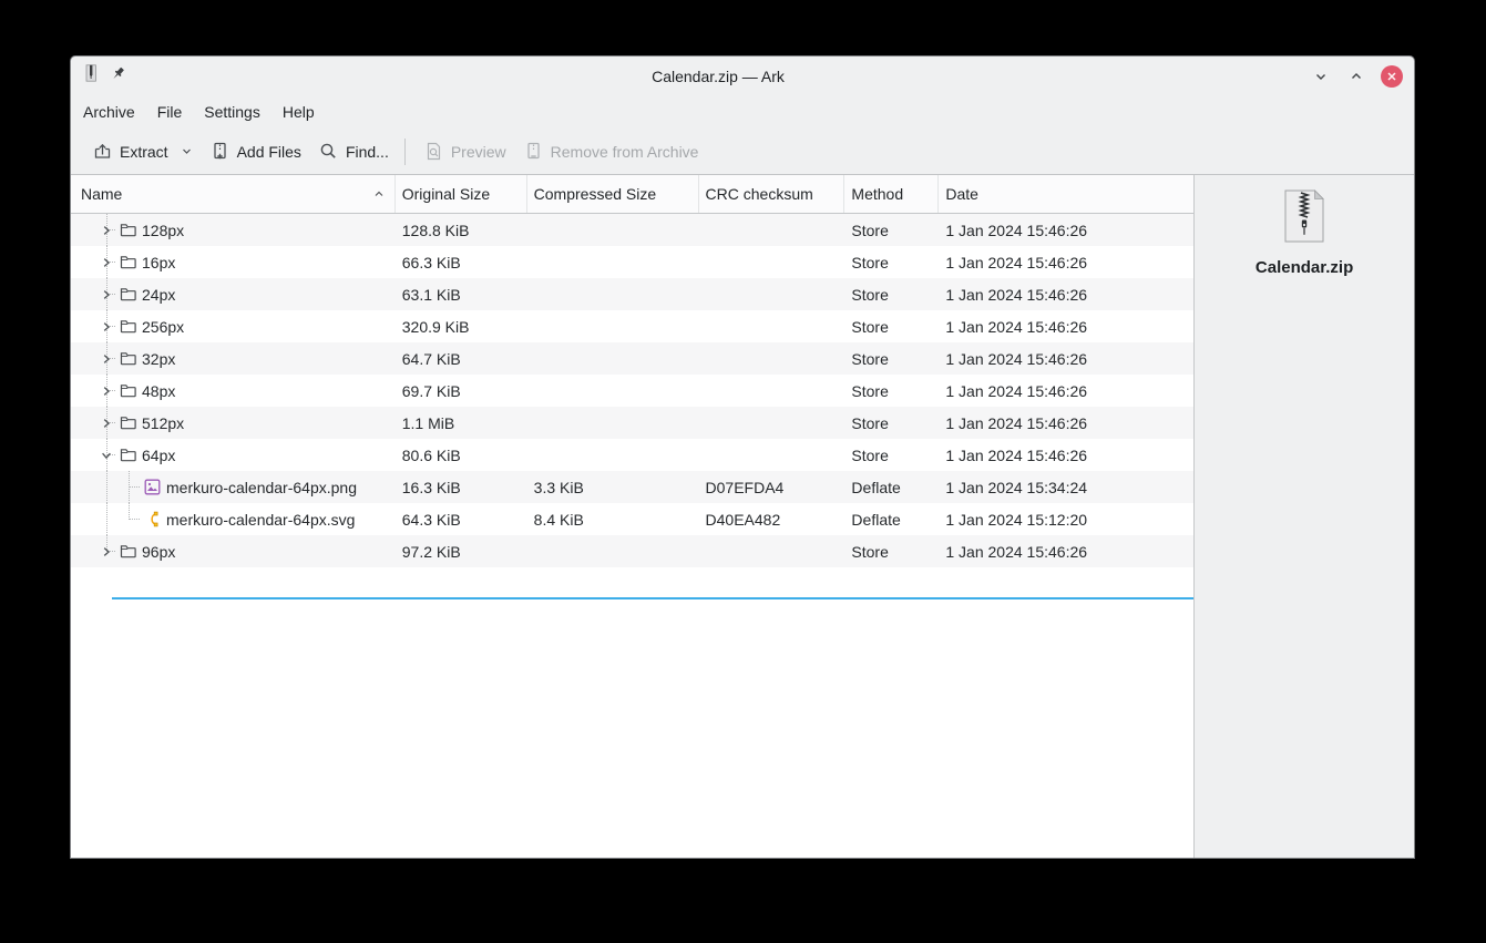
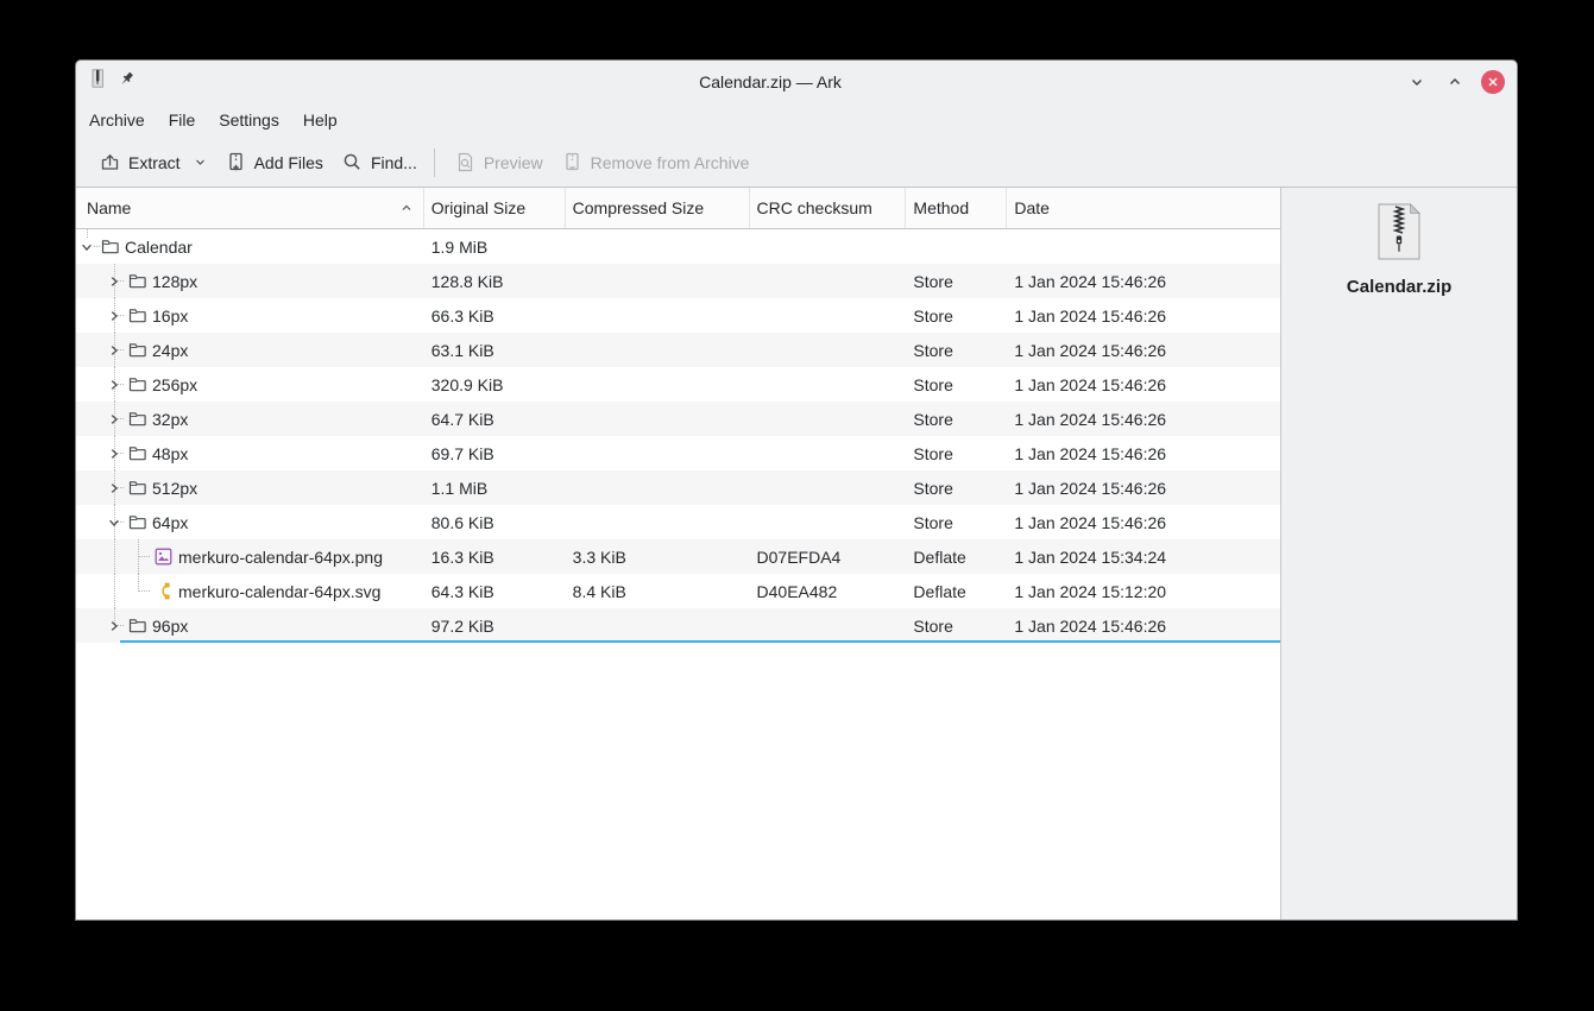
  Calendar.zip — Ark
  Archive
  File
  Settings
  Help
  Extract
  Add Files
  Find...
  Preview
  Remove from Archive
  Name
  Original Size
  Compressed Size
  CRC checksum
  Method
  Date
+ Calendar
+ 1.9 MiB
  128px
  128.8 KiB
  Store
  1 Jan 2024 15:46:26
  16px
  66.3 KiB
  Store
  1 Jan 2024 15:46:26
  24px
  63.1 KiB
  Store
  1 Jan 2024 15:46:26
  256px
  320.9 KiB
  Store
  1 Jan 2024 15:46:26
  32px
  64.7 KiB
  Store
  1 Jan 2024 15:46:26
  48px
  69.7 KiB
  Store
  1 Jan 2024 15:46:26
  512px
  1.1 MiB
  Store
  1 Jan 2024 15:46:26
  64px
  80.6 KiB
  Store
  1 Jan 2024 15:46:26
  merkuro-calendar-64px.png
  16.3 KiB
  3.3 KiB
  D07EFDA4
  Deflate
  1 Jan 2024 15:34:24
  merkuro-calendar-64px.svg
  64.3 KiB
  8.4 KiB
  D40EA482
  Deflate
  1 Jan 2024 15:12:20
  96px
  97.2 KiB
  Store
  1 Jan 2024 15:46:26
  Calendar.zip
